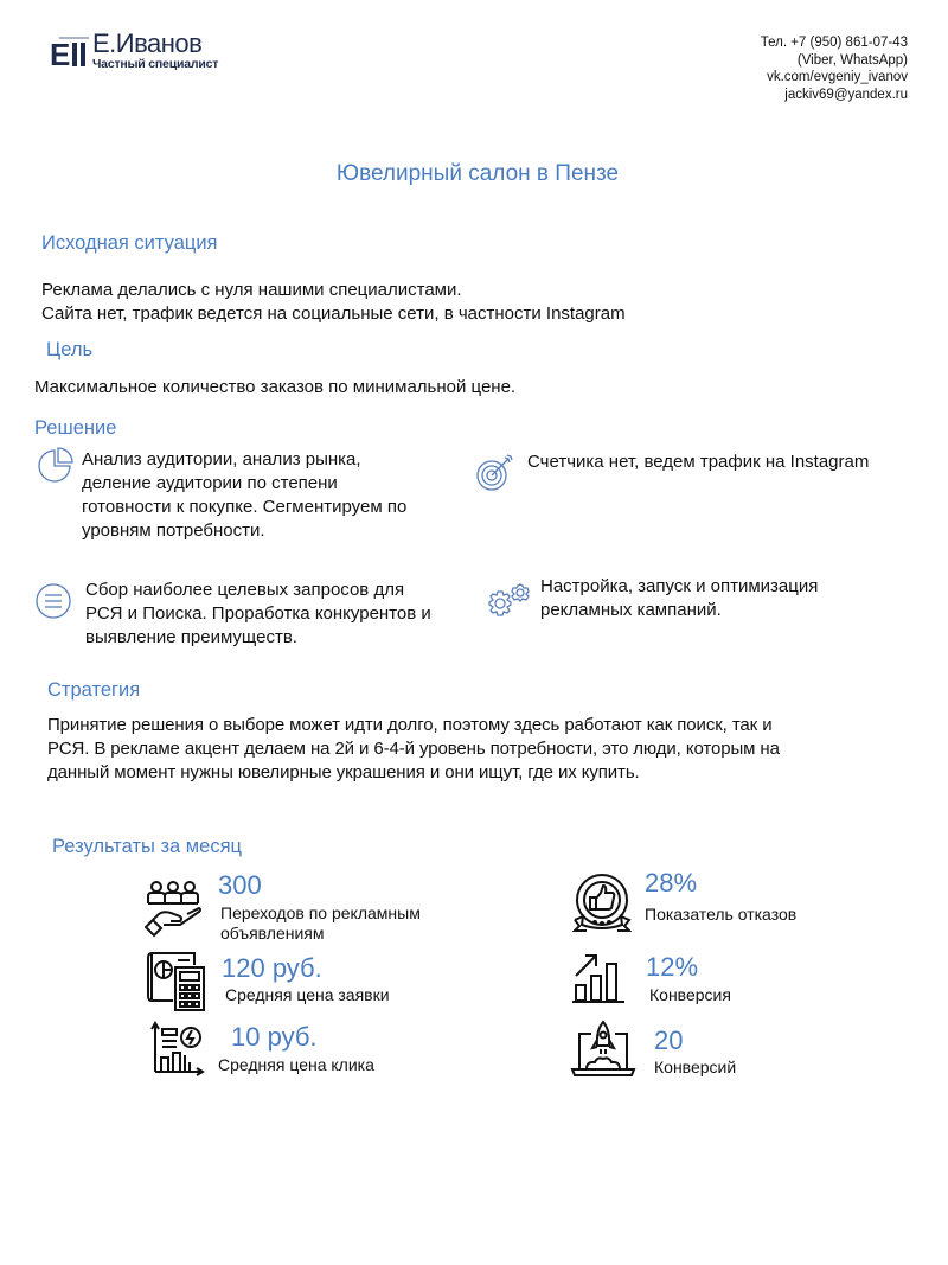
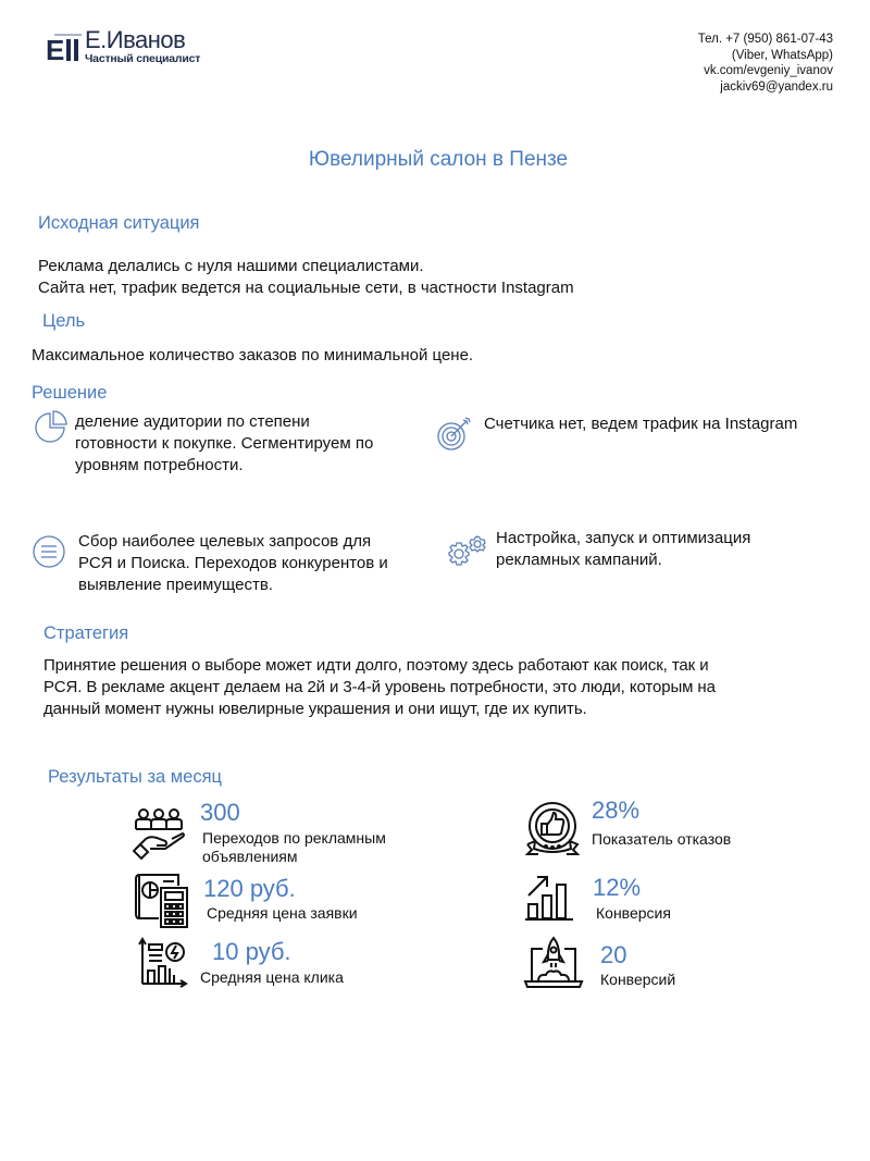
  E
  Е.Иванов
  Частный специалист
  Тел. +7 (950) 861-07-43
  (Viber, WhatsApp)
  vk.com/evgeniy_ivanov
  jackiv69@yandex.ru
  Ювелирный салон в Пензе
  Исходная ситуация
  Реклама делались с нуля нашими специалистами.
  Сайта нет, трафик ведется на социальные сети, в частности Instagram
  Цель
  Максимальное количество заказов по минимальной цене.
  Решение
- Анализ аудитории, анализ рынка,
  деление аудитории по степени
  готовности к покупке. Сегментируем по
  уровням потребности.
  Счетчика нет, ведем трафик на Instagram
  Сбор наиболее целевых запросов для
- РСЯ и Поиска. Проработка конкурентов и
+ РСЯ и Поиска. Переходов конкурентов и
  выявление преимуществ.
  Настройка, запуск и оптимизация
  рекламных кампаний.
  Стратегия
  Принятие решения о выборе может идти долго, поэтому здесь работают как поиск, так и
- РСЯ. В рекламе акцент делаем на 2й и 6-4-й уровень потребности, это люди, которым на
+ РСЯ. В рекламе акцент делаем на 2й и 3-4-й уровень потребности, это люди, которым на
  данный момент нужны ювелирные украшения и они ищут, где их купить.
  Результаты за месяц
  300
  Переходов по рекламным
  объявлениям
  120 руб.
  Средняя цена заявки
  10 руб.
  Средняя цена клика
  28%
  Показатель отказов
  12%
  Конверсия
  20
  Конверсий
